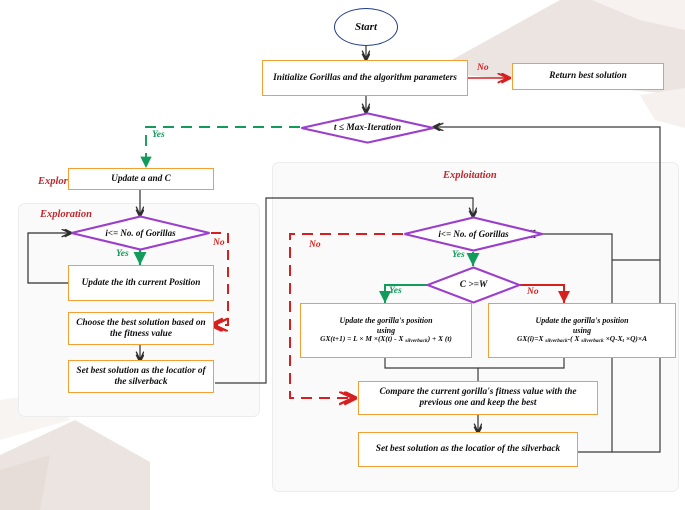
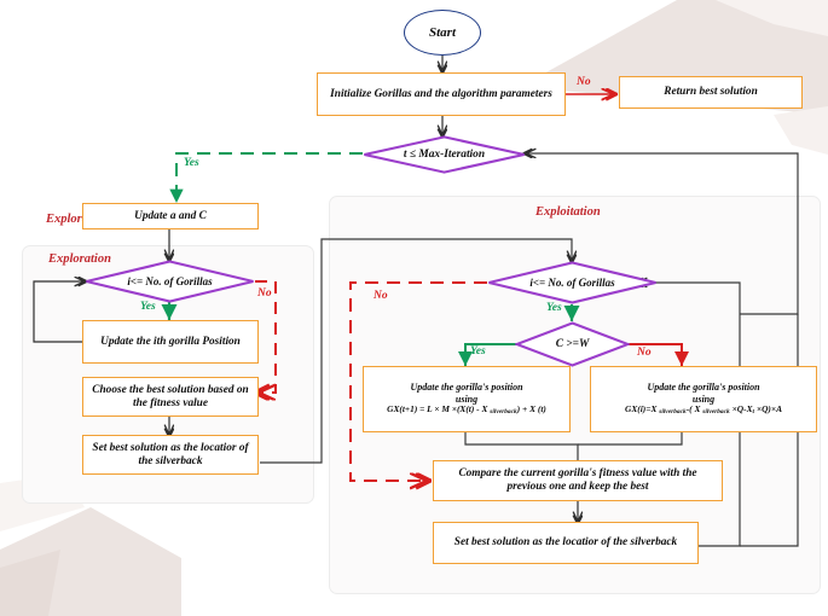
  Exploitation
  Exploration
  Start
  Initialize Gorillas and the algorithm parameters
  Return best solution
  t ≤ Max-Iteration
  Update a and C
  i<= No. of Gorillas
- Update the ith current Position
+ Update the ith gorilla Position
  Choose the best solution based on the fitness value
  Set best solution as the locatior of the silverback
  i<= No. of Gorillas
  C >=W
  Update the gorilla's position
  using
  GX(t+1) = L × M ×(X(t) - X ) + X (t)
  Update the gorilla's position
  using
  Compare the current gorilla's fitness value with the previous one and keep the best
  Set best solution as the locatior of the silverback
  No
  Yes
  Yes
  No
  Yes
  No
  Yes
  No
